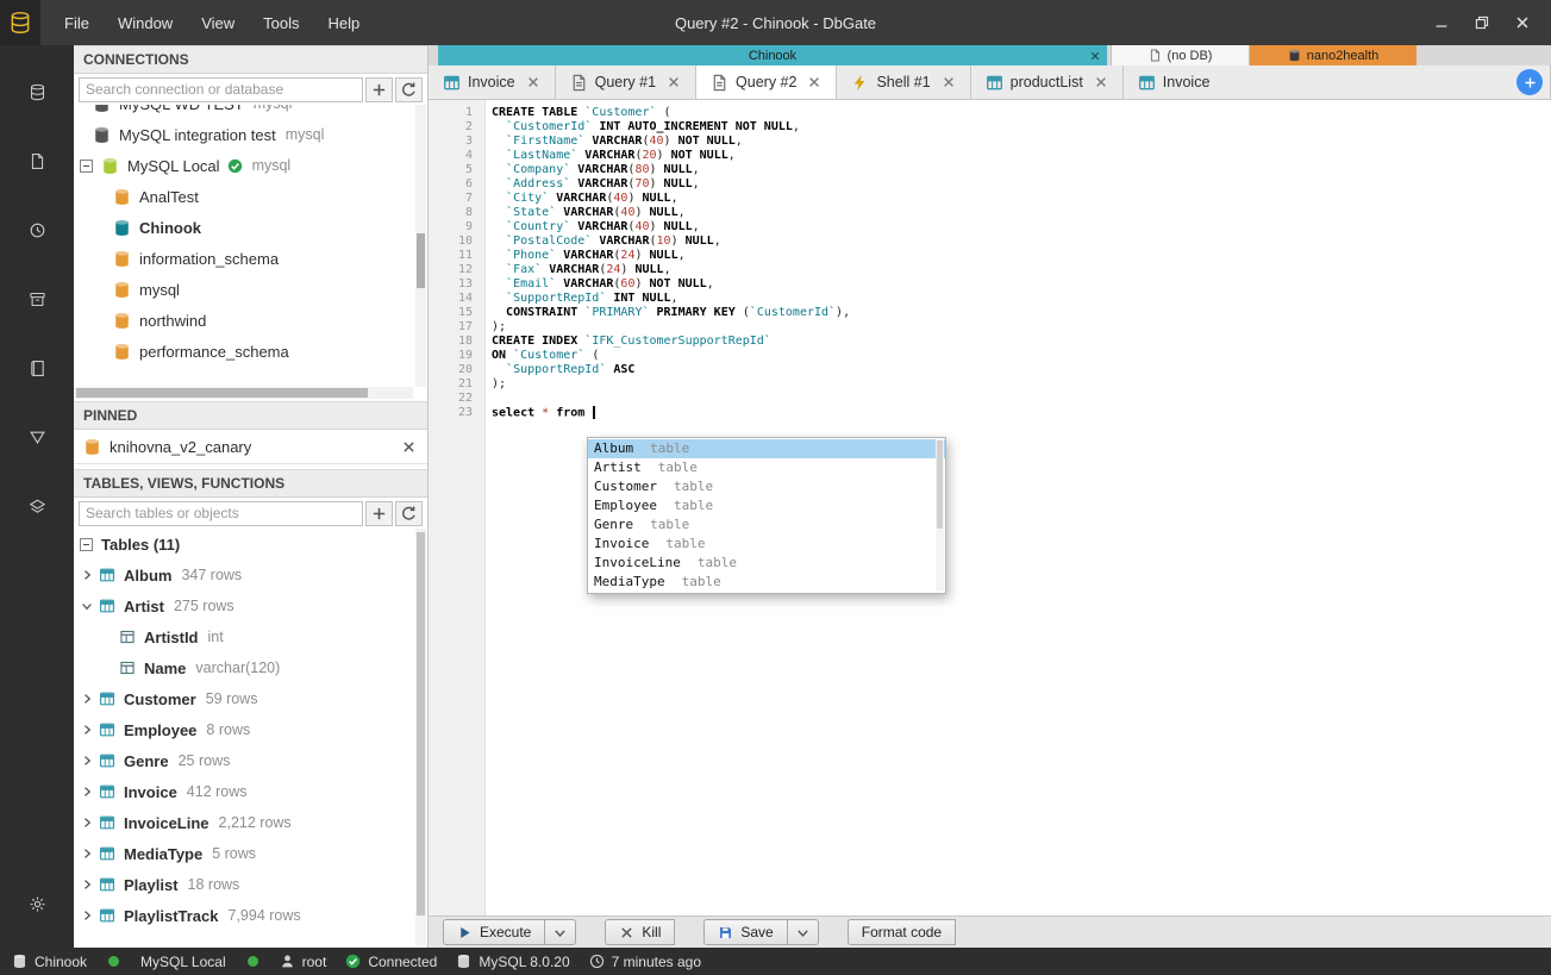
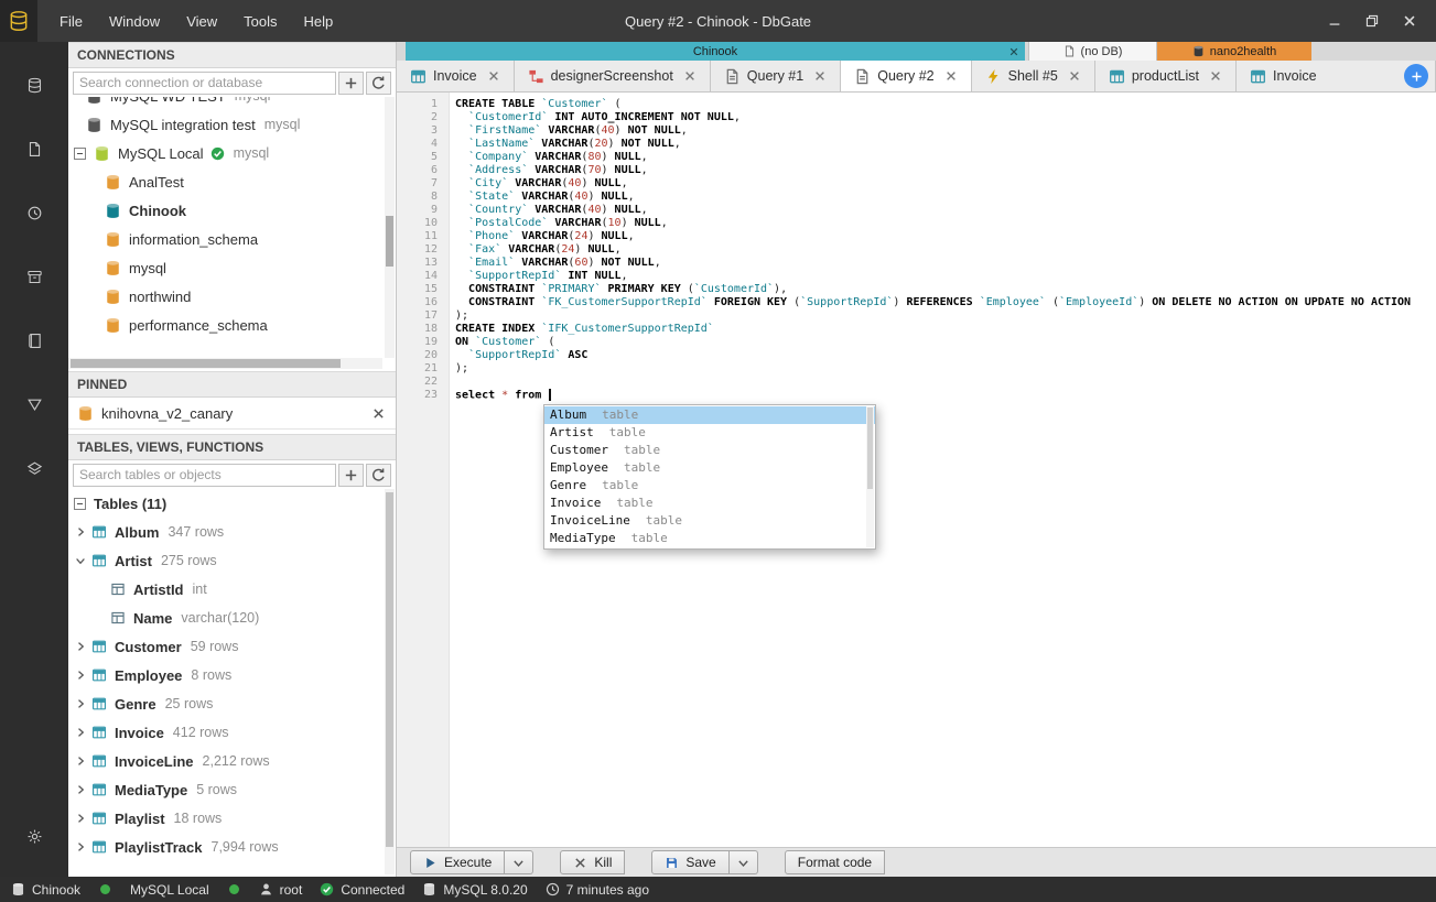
  File
  Window
  View
  Tools
  Help
  Query #2 - Chinook - DbGate
  CONNECTIONS
  Search connection or database
  MySQL integration test
  mysql
  MySQL Local
  mysql
  AnalTest
  Chinook
  information_schema
  mysql
  northwind
  performance_schema
  PINNED
  knihovna_v2_canary
  TABLES, VIEWS, FUNCTIONS
  Search tables or objects
  Tables (11)
  Album
  347 rows
  Artist
  275 rows
  ArtistId
  int
  Name
  varchar(120)
  Customer
  59 rows
  Employee
  8 rows
  Genre
  25 rows
  Invoice
  412 rows
  InvoiceLine
  2,212 rows
  MediaType
  5 rows
  Playlist
  18 rows
  PlaylistTrack
  7,994 rows
  Chinook
  (no DB)
  nano2health
  Invoice
+ designerScreenshot
  Query #1
  Query #2
- Shell #1
+ Shell #5
  productList
  Invoice
  1
  CREATE TABLE `Customer` (
  2
  `CustomerId` INT AUTO_INCREMENT NOT NULL,
  3
  `FirstName` VARCHAR(40) NOT NULL,
  4
  `LastName` VARCHAR(20) NOT NULL,
  5
  `Company` VARCHAR(80) NULL,
  6
  `Address` VARCHAR(70) NULL,
  7
  `City` VARCHAR(40) NULL,
  8
  `State` VARCHAR(40) NULL,
  9
  `Country` VARCHAR(40) NULL,
  10
  `PostalCode` VARCHAR(10) NULL,
  11
  `Phone` VARCHAR(24) NULL,
  12
  `Fax` VARCHAR(24) NULL,
  13
  `Email` VARCHAR(60) NOT NULL,
  14
  `SupportRepId` INT NULL,
  15
  CONSTRAINT `PRIMARY` PRIMARY KEY (`CustomerId`),
+ 16
+ CONSTRAINT `FK_CustomerSupportRepId` FOREIGN KEY (`SupportRepId`) REFERENCES `Employee` (`EmployeeId`) ON DELETE NO ACTION ON UPDATE NO ACTION
  17
  );
  18
  CREATE INDEX `IFK_CustomerSupportRepId`
  19
  ON `Customer` (
  20
  `SupportRepId` ASC
  21
  );
  22
  23
  select * from
  Album
  table
  Artist
  table
  Customer
  table
  Employee
  table
  Genre
  table
  Invoice
  table
  InvoiceLine
  table
  MediaType
  table
  Execute
  Kill
  Save
  Format code
  Chinook
  MySQL Local
  root
  Connected
  MySQL 8.0.20
  7 minutes ago
